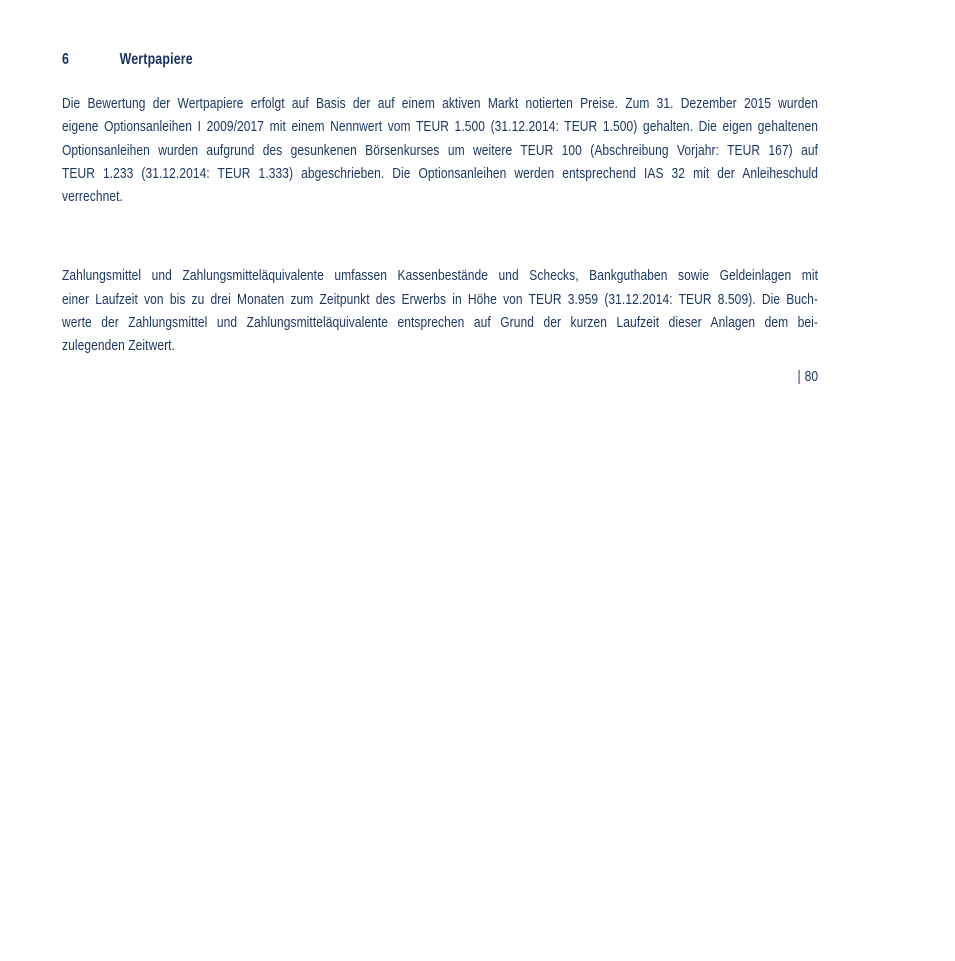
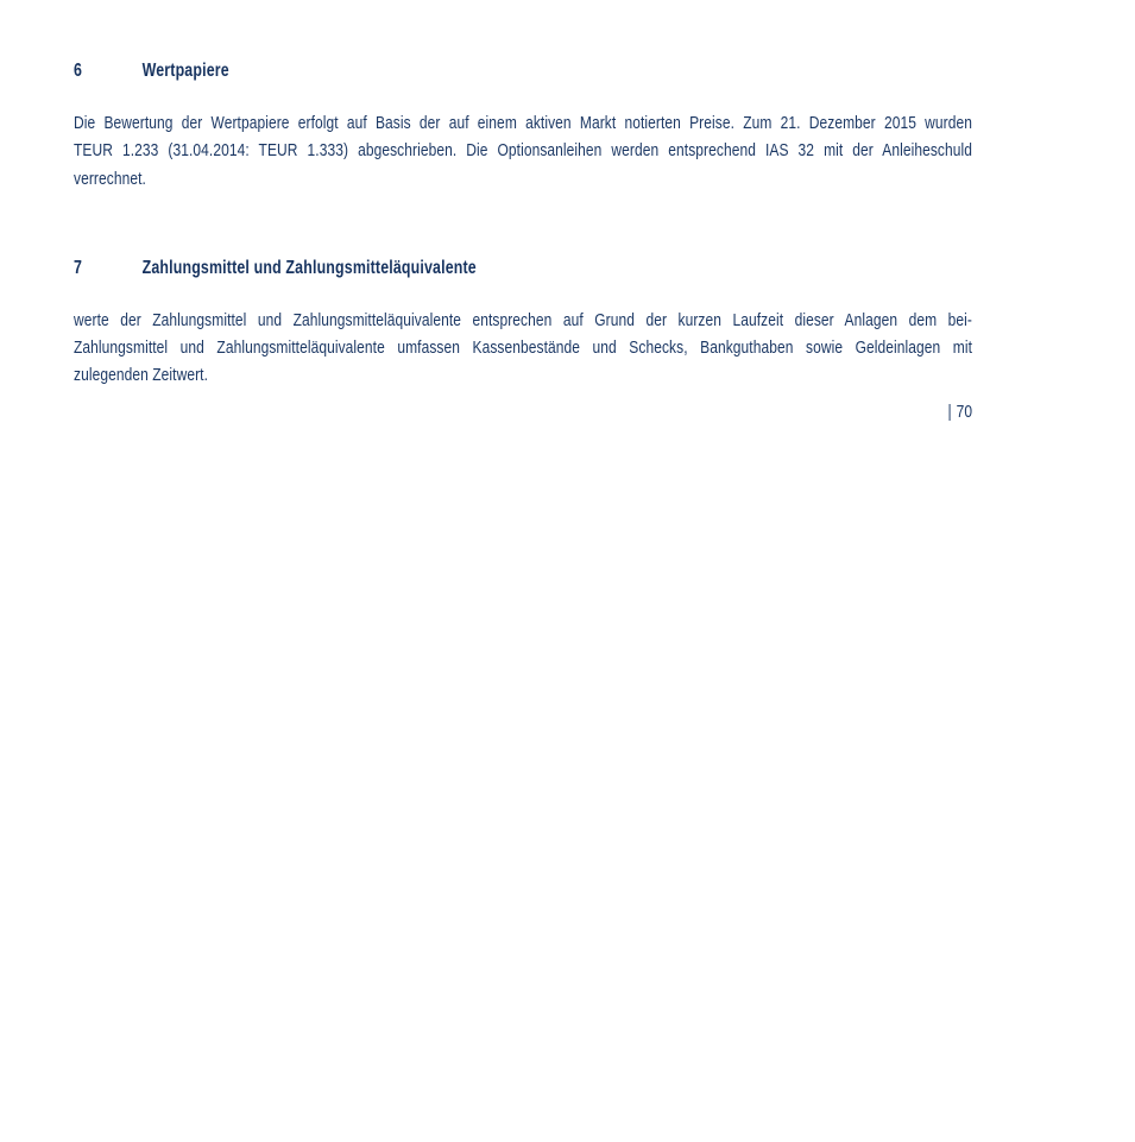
  6
  Wertpapiere
- Die Bewertung der Wertpapiere erfolgt auf Basis der auf einem aktiven Markt notierten Preise. Zum 31. Dezember 2015 wurden
+ Die Bewertung der Wertpapiere erfolgt auf Basis der auf einem aktiven Markt notierten Preise. Zum 21. Dezember 2015 wurden
- eigene Optionsanleihen I 2009/2017 mit einem Nennwert vom TEUR 1.500 (31.12.2014: TEUR 1.500) gehalten. Die eigen gehaltenen
- Optionsanleihen wurden aufgrund des gesunkenen Börsenkurses um weitere TEUR 100 (Abschreibung Vorjahr: TEUR 167) auf
- TEUR 1.233 (31.12.2014: TEUR 1.333) abgeschrieben. Die Optionsanleihen werden entsprechend IAS 32 mit der Anleiheschuld
+ TEUR 1.233 (31.04.2014: TEUR 1.333) abgeschrieben. Die Optionsanleihen werden entsprechend IAS 32 mit der Anleiheschuld
  verrechnet.
+ 7
+ Zahlungsmittel und Zahlungsmitteläquivalente
- Zahlungsmittel und Zahlungsmitteläquivalente umfassen Kassenbestände und Schecks, Bankguthaben sowie Geldeinlagen mit
+ werte der Zahlungsmittel und Zahlungsmitteläquivalente entsprechen auf Grund der kurzen Laufzeit dieser Anlagen dem bei-
- einer Laufzeit von bis zu drei Monaten zum Zeitpunkt des Erwerbs in Höhe von TEUR 3.959 (31.12.2014: TEUR 8.509). Die Buch-
- werte der Zahlungsmittel und Zahlungsmitteläquivalente entsprechen auf Grund der kurzen Laufzeit dieser Anlagen dem bei-
+ Zahlungsmittel und Zahlungsmitteläquivalente umfassen Kassenbestände und Schecks, Bankguthaben sowie Geldeinlagen mit
  zulegenden Zeitwert.
- | 80
+ | 70
